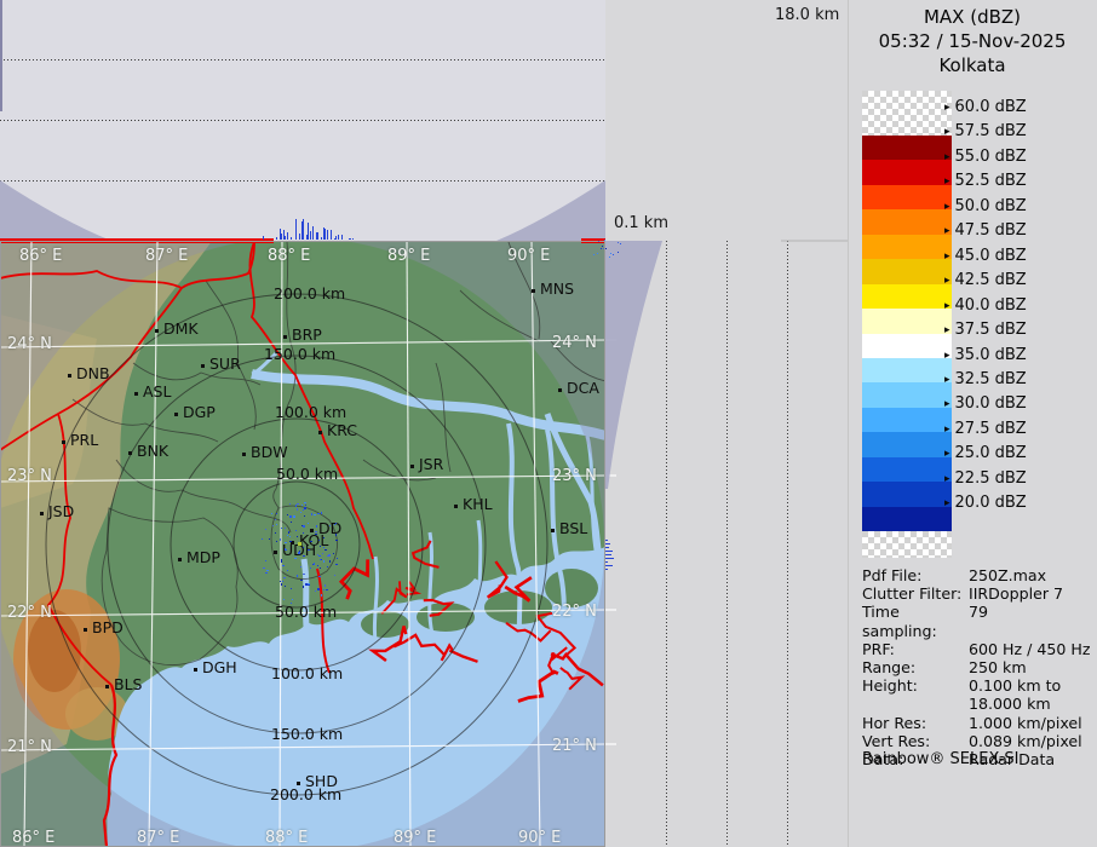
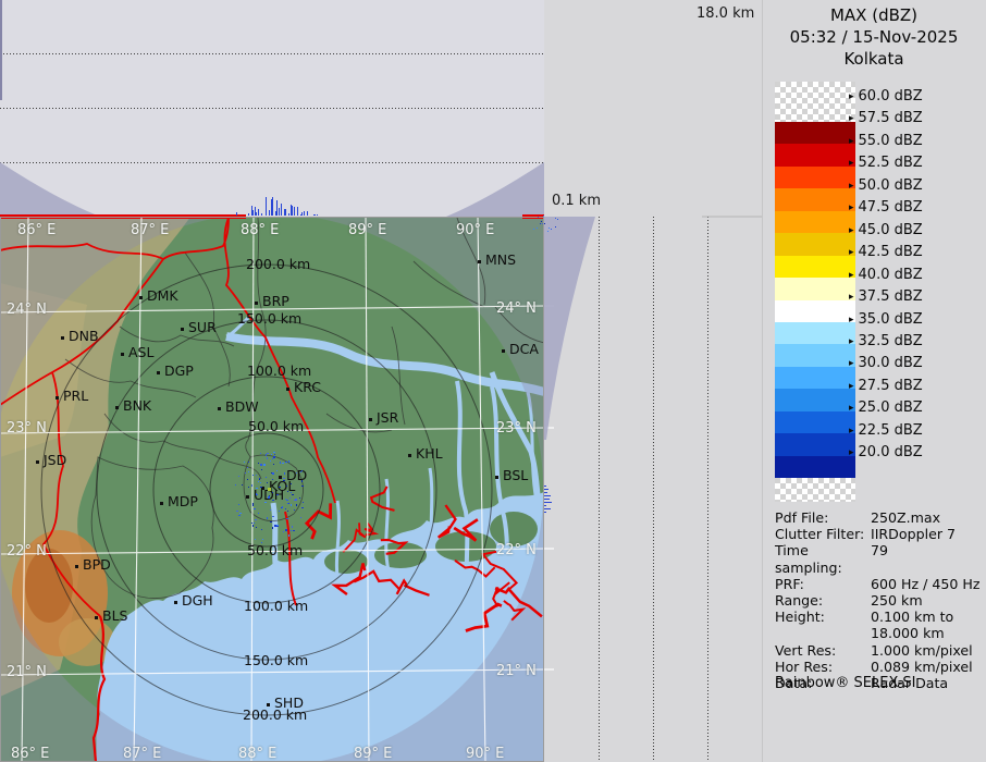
  18.0 km
  0.1 km
  86° E
  87° E
  88° E
  89° E
  90° E
  86° E
  87° E
  88° E
  89° E
  90° E
  24° N
  23° N
  22° N
  21° N
  24° N
  23° N
  22° N
  21° N
  200.0 km
  150.0 km
  100.0 km
  50.0 km
  50.0 km
  100.0 km
  150.0 km
  200.0 km
  DMK
  BRP
  SUR
  DNB
  ASL
  DGP
  KRC
  PRL
  BNK
  BDW
  JSR
  KHL
  JSD
  DD
  KOL
  BSL
  MNS
  DCA
  MDP
  BPD
  DGH
  BLS
  SHD
  MAX (dBZ)
  05:32 / 15-Nov-2025
  Kolkata
  ▸ 60.0 dBZ
  ▸ 57.5 dBZ
  ▸ 55.0 dBZ
  ▸ 52.5 dBZ
  ▸ 50.0 dBZ
  ▸ 47.5 dBZ
  ▸ 45.0 dBZ
  ▸ 42.5 dBZ
  ▸ 40.0 dBZ
  ▸ 37.5 dBZ
  ▸ 35.0 dBZ
  ▸ 32.5 dBZ
  ▸ 30.0 dBZ
  ▸ 27.5 dBZ
  ▸ 25.0 dBZ
  ▸ 22.5 dBZ
  ▸ 20.0 dBZ
  Pdf File:
  250Z.max
  Clutter Filter:
  IIRDoppler 7
  Time sampling:
  79
  PRF:
  600 Hz / 450 Hz
  Range:
  250 km
  Height:
  0.100 km to
  18.000 km
- Hor Res:
+ Vert Res:
  1.000 km/pixel
- Vert Res:
+ Hor Res:
  0.089 km/pixel
  Data:
  Radar Data
  Rainbow® SELEX-SI
